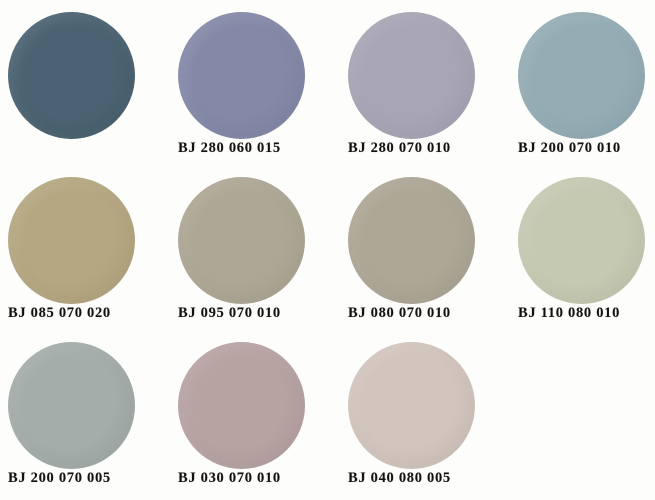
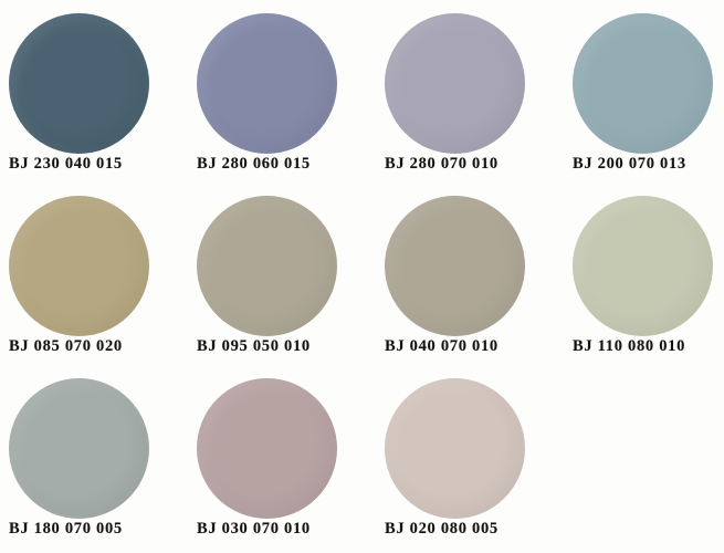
+ BJ 230 040 015
  BJ 280 060 015
  BJ 280 070 010
- BJ 200 070 010
+ BJ 200 070 013
  BJ 085 070 020
- BJ 095 070 010
+ BJ 095 050 010
- BJ 080 070 010
+ BJ 040 070 010
  BJ 110 080 010
- BJ 200 070 005
+ BJ 180 070 005
  BJ 030 070 010
- BJ 040 080 005
+ BJ 020 080 005
